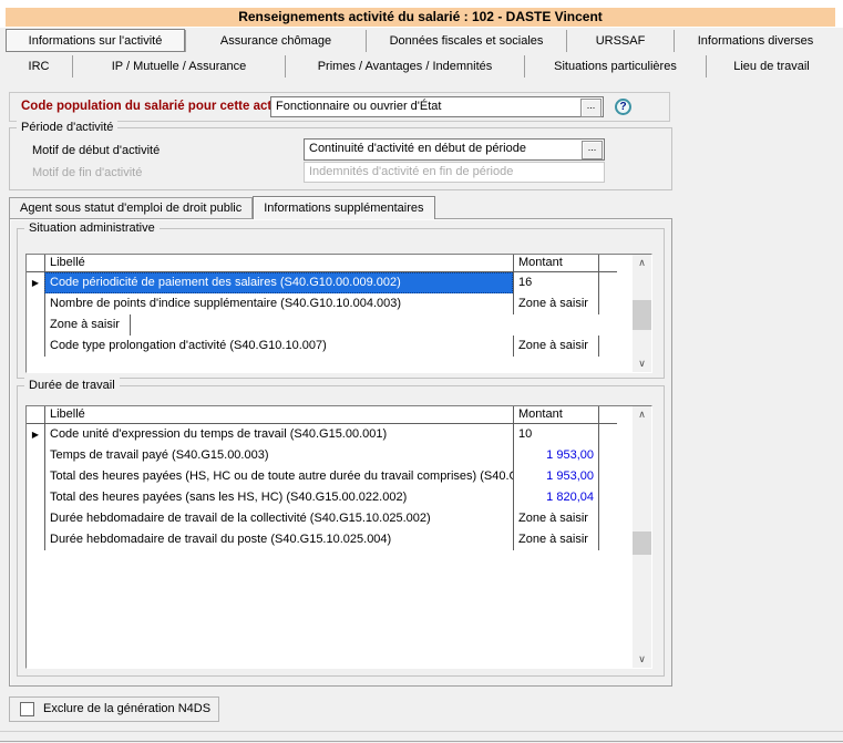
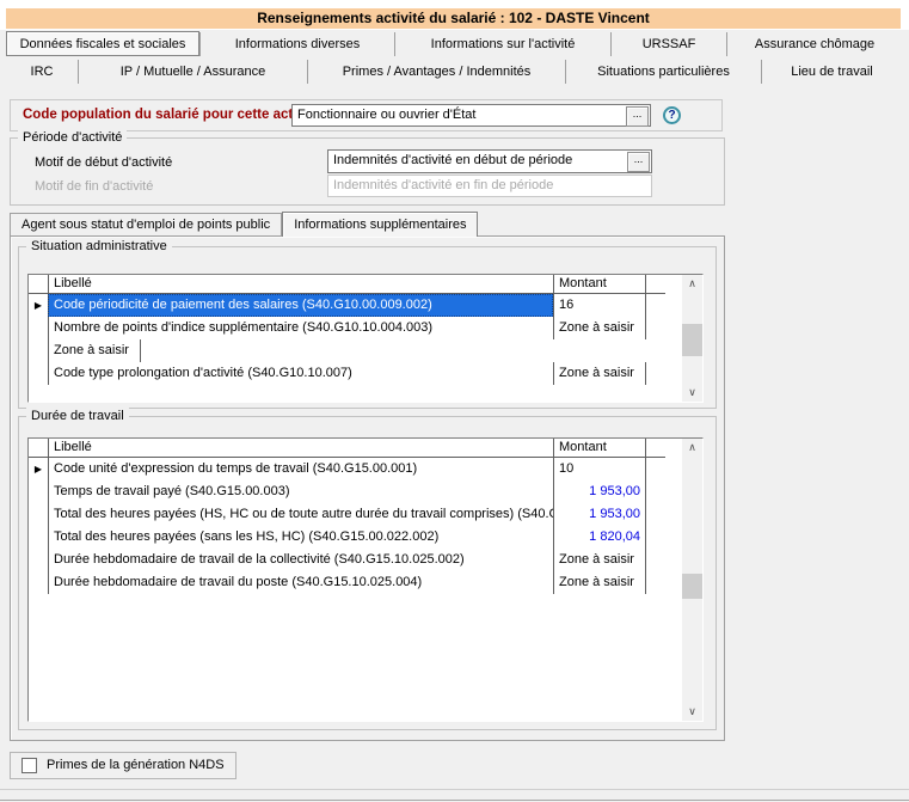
  Renseignements activité du salarié : 102 - DASTE Vincent
- Informations sur l'activité
+ Données fiscales et sociales
- Assurance chômage
+ Informations diverses
- Données fiscales et sociales
+ Informations sur l'activité
  URSSAF
- Informations diverses
+ Assurance chômage
  IRC
  IP / Mutuelle / Assurance
  Primes / Avantages / Indemnités
  Situations particulières
  Lieu de travail
  Code population du salarié pour cette ac
  Fonctionnaire ou ouvrier d'État
  ...
  ?
  Période d'activité
  Motif de début d'activité
- Continuité d'activité en début de période
+ Indemnités d'activité en début de période
  ...
  Motif de fin d'activité
  Indemnités d'activité en fin de période
- Agent sous statut d'emploi de droit public
+ Agent sous statut d'emploi de points public
  Informations supplémentaires
  Situation administrative
  Libellé
  Montant
  ▶
  Code périodicité de paiement des salaires (S40.G10.00.009.002)
  16
  Nombre de points d'indice supplémentaire (S40.G10.10.004.003)
  Zone à saisir
  Zone à saisir
  Code type prolongation d'activité (S40.G10.10.007)
  Zone à saisir
  ∧
  ∨
  Durée de travail
  Libellé
  Montant
  ▶
  Code unité d'expression du temps de travail (S40.G15.00.001)
  10
  Temps de travail payé (S40.G15.00.003)
  1 953,00
  Total des heures payées (HS, HC ou de toute autre durée du travail comprises) (S40.
  1 953,00
  Total des heures payées (sans les HS, HC) (S40.G15.00.022.002)
  1 820,04
  Durée hebdomadaire de travail de la collectivité (S40.G15.10.025.002)
  Zone à saisir
  Durée hebdomadaire de travail du poste (S40.G15.10.025.004)
  Zone à saisir
  ∧
  ∨
- Exclure de la génération N4DS
+ Primes de la génération N4DS
